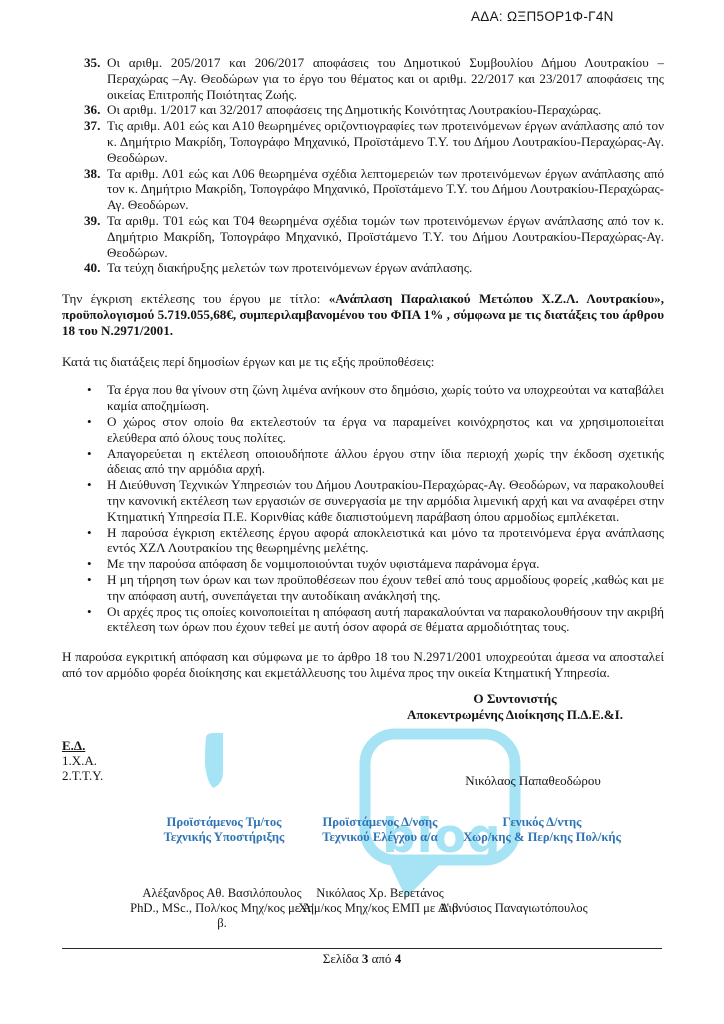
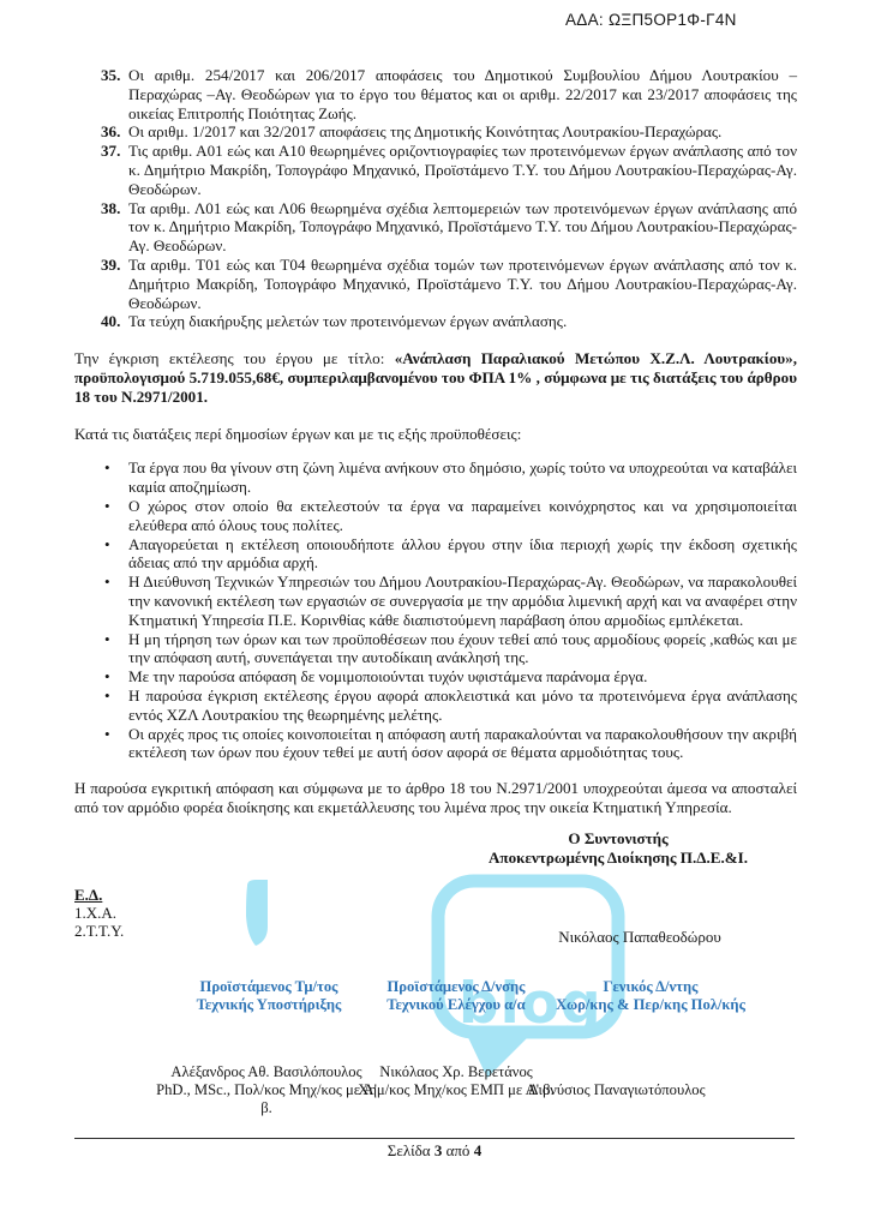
  blog
  ΑΔΑ: ΩΞΠ5ΟΡ1Φ-Γ4Ν
  35.
- Οι αριθμ. 205/2017 και 206/2017 αποφάσεις του Δημοτικού Συμβουλίου Δήμου Λουτρακίου – Περαχώρας –Αγ. Θεοδώρων για το έργο του θέματος και οι αριθμ. 22/2017 και 23/2017 αποφάσεις της οικείας Επιτροπής Ποιότητας Ζωής.
+ Οι αριθμ. 254/2017 και 206/2017 αποφάσεις του Δημοτικού Συμβουλίου Δήμου Λουτρακίου – Περαχώρας –Αγ. Θεοδώρων για το έργο του θέματος και οι αριθμ. 22/2017 και 23/2017 αποφάσεις της οικείας Επιτροπής Ποιότητας Ζωής.
  36.
  Οι αριθμ. 1/2017 και 32/2017 αποφάσεις της Δημοτικής Κοινότητας Λουτρακίου-Περαχώρας.
  37.
  Τις αριθμ. Α01 εώς και Α10 θεωρημένες οριζοντιογραφίες των προτεινόμενων έργων ανάπλασης από τον κ. Δημήτριο Μακρίδη, Τοπογράφο Μηχανικό, Προϊστάμενο Τ.Υ. του Δήμου Λουτρακίου-Περαχώρας-Αγ. Θεοδώρων.
  38.
  Τα αριθμ. Λ01 εώς και Λ06 θεωρημένα σχέδια λεπτομερειών των προτεινόμενων έργων ανάπλασης από τον κ. Δημήτριο Μακρίδη, Τοπογράφο Μηχανικό, Προϊστάμενο Τ.Υ. του Δήμου Λουτρακίου-Περαχώρας-Αγ. Θεοδώρων.
  39.
  Τα αριθμ. Τ01 εώς και Τ04 θεωρημένα σχέδια τομών των προτεινόμενων έργων ανάπλασης από τον κ. Δημήτριο Μακρίδη, Τοπογράφο Μηχανικό, Προϊστάμενο Τ.Υ. του Δήμου Λουτρακίου-Περαχώρας-Αγ. Θεοδώρων.
  40.
  Τα τεύχη διακήρυξης μελετών των προτεινόμενων έργων ανάπλασης.
  Την έγκριση εκτέλεσης του έργου με τίτλο: «Ανάπλαση Παραλιακού Μετώπου Χ.Ζ.Λ. Λουτρακίου», προϋπολογισμού 5.719.055,68€, συμπεριλαμβανομένου του ΦΠΑ 1% , σύμφωνα με τις διατάξεις του άρθρου 18 του Ν.2971/2001.
  Κατά τις διατάξεις περί δημοσίων έργων και με τις εξής προϋποθέσεις:
  Τα έργα που θα γίνουν στη ζώνη λιμένα ανήκουν στο δημόσιο, χωρίς τούτο να υποχρεούται να καταβάλει καμία αποζημίωση.
  Ο χώρος στον οποίο θα εκτελεστούν τα έργα να παραμείνει κοινόχρηστος και να χρησιμοποιείται ελεύθερα από όλους τους πολίτες.
  Απαγορεύεται η εκτέλεση οποιουδήποτε άλλου έργου στην ίδια περιοχή χωρίς την έκδοση σχετικής άδειας από την αρμόδια αρχή.
  Η Διεύθυνση Τεχνικών Υπηρεσιών του Δήμου Λουτρακίου-Περαχώρας-Αγ. Θεοδώρων, να παρακολουθεί την κανονική εκτέλεση των εργασιών σε συνεργασία με την αρμόδια λιμενική αρχή και να αναφέρει στην Κτηματική Υπηρεσία Π.Ε. Κορινθίας κάθε διαπιστούμενη παράβαση όπου αρμοδίως εμπλέκεται.
- Η παρούσα έγκριση εκτέλεσης έργου αφορά αποκλειστικά και μόνο τα προτεινόμενα έργα ανάπλασης εντός ΧΖΛ Λουτρακίου της θεωρημένης μελέτης.
+ Η μη τήρηση των όρων και των προϋποθέσεων που έχουν τεθεί από τους αρμοδίους φορείς ,καθώς και με την απόφαση αυτή, συνεπάγεται την αυτοδίκαιη ανάκλησή της.
  Με την παρούσα απόφαση δε νομιμοποιούνται τυχόν υφιστάμενα παράνομα έργα.
- Η μη τήρηση των όρων και των προϋποθέσεων που έχουν τεθεί από τους αρμοδίους φορείς ,καθώς και με την απόφαση αυτή, συνεπάγεται την αυτοδίκαιη ανάκλησή της.
+ Η παρούσα έγκριση εκτέλεσης έργου αφορά αποκλειστικά και μόνο τα προτεινόμενα έργα ανάπλασης εντός ΧΖΛ Λουτρακίου της θεωρημένης μελέτης.
  Οι αρχές προς τις οποίες κοινοποιείται η απόφαση αυτή παρακαλούνται να παρακολουθήσουν την ακριβή εκτέλεση των όρων που έχουν τεθεί με αυτή όσον αφορά σε θέματα αρμοδιότητας τους.
  Η παρούσα εγκριτική απόφαση και σύμφωνα με το άρθρο 18 του Ν.2971/2001 υποχρεούται άμεσα να αποσταλεί από τον αρμόδιο φορέα διοίκησης και εκμετάλλευσης του λιμένα προς την οικεία Κτηματική Υπηρεσία.
  Ο Συντονιστής
  Αποκεντρωμένης Διοίκησης Π.Δ.Ε.&Ι.
  Ε.Δ.
  1.Χ.Α.
  2.Τ.Τ.Υ.
  Νικόλαος Παπαθεοδώρου
  Προϊστάμενος Τμ/τος
  Τεχνικής Υποστήριξης
  Προϊστάμενος Δ/νσης
  Τεχνικού Ελέγχου α/α
  Γενικός Δ/ντης
  Χωρ/κης & Περ/κης Πολ/κής
  Αλέξανδρος Αθ. Βασιλόπουλος
  PhD., MSc., Πολ/κος Μηχ/κος με Α' β.
  Νικόλαος Χρ. Βερετάνος
  Χημ/κος Μηχ/κος ΕΜΠ με Α' β.
  Διονύσιος Παναγιωτόπουλος
  Σελίδα 3 από 4
